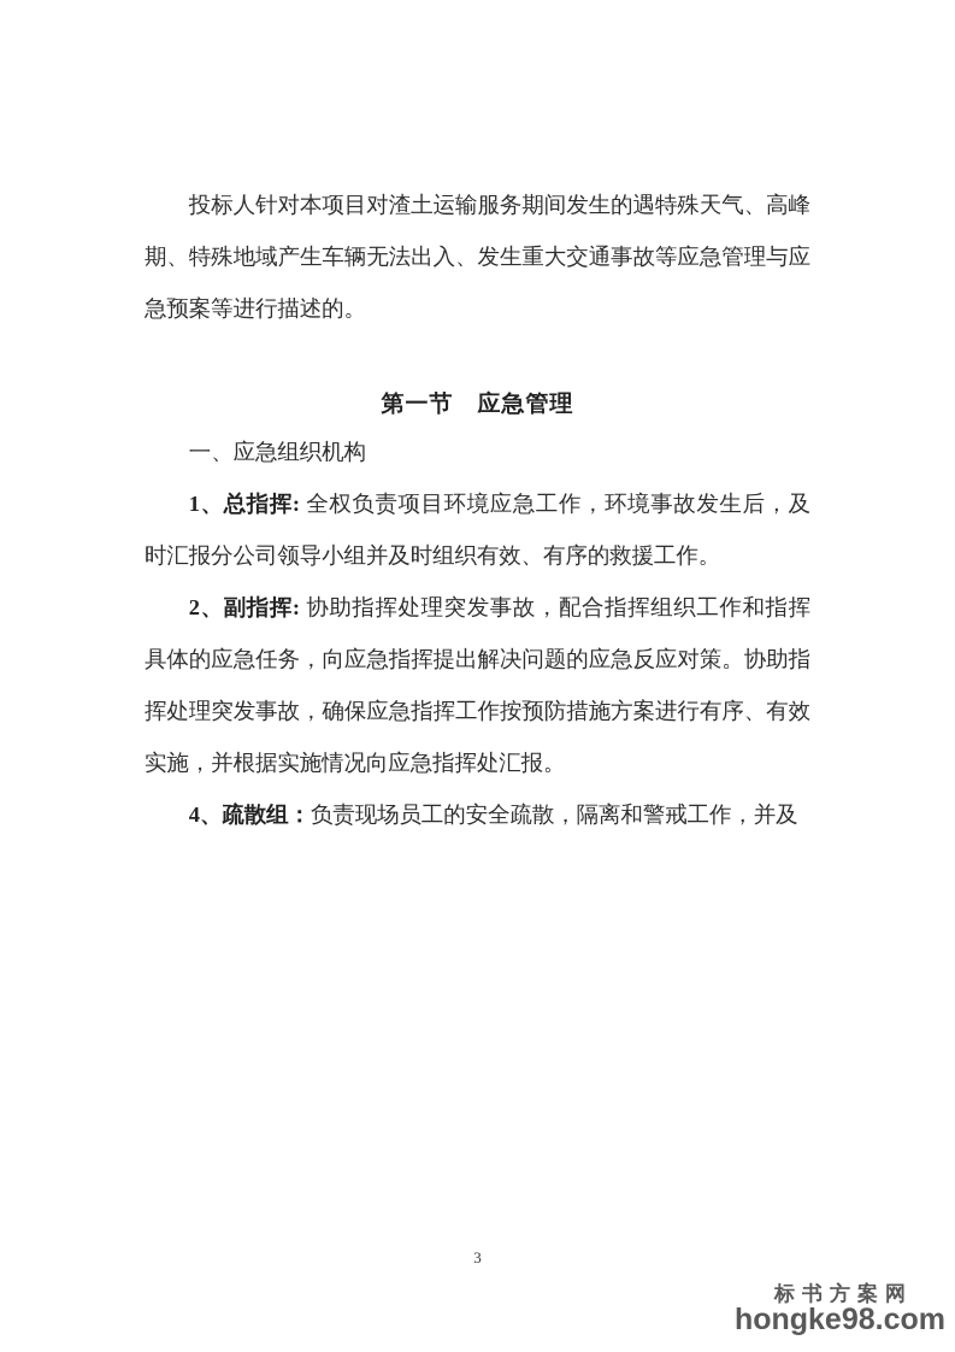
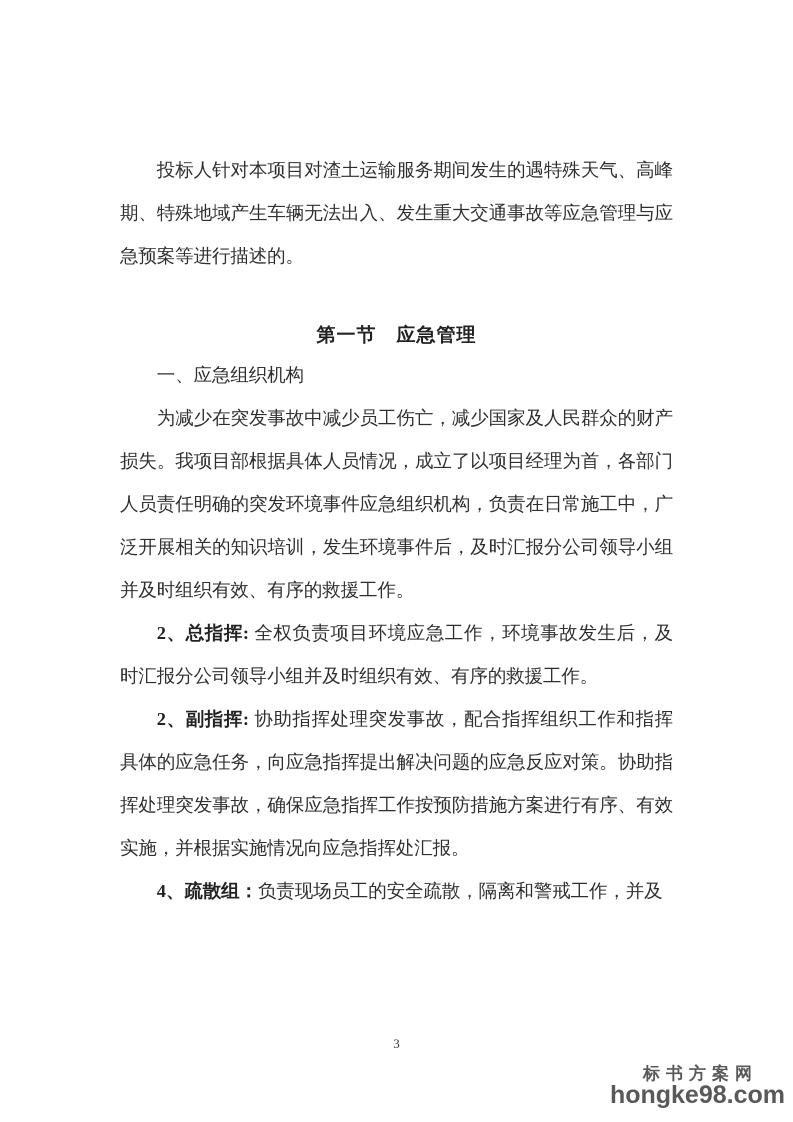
  投标人针对本项目对渣土运输服务期间发生的遇特殊天气、高峰期、特殊地域产生车辆无法出入、发生重大交通事故等应急管理与应急预案等进行描述的。
  第一节 应急管理
  一、应急组织机构
+ 为减少在突发事故中减少员工伤亡，减少国家及人民群众的财产损失。我项目部根据具体人员情况，成立了以项目经理为首，各部门人员责任明确的突发环境事件应急组织机构，负责在日常施工中，广泛开展相关的知识培训，发生环境事件后，及时汇报分公司领导小组并及时组织有效、有序的救援工作。
- 1、总指挥: 全权负责项目环境应急工作，环境事故发生后，及时汇报分公司领导小组并及时组织有效、有序的救援工作。
+ 2、总指挥: 全权负责项目环境应急工作，环境事故发生后，及时汇报分公司领导小组并及时组织有效、有序的救援工作。
  2、副指挥: 协助指挥处理突发事故，配合指挥组织工作和指挥具体的应急任务，向应急指挥提出解决问题的应急反应对策。协助指挥处理突发事故，确保应急指挥工作按预防措施方案进行有序、有效实施，并根据实施情况向应急指挥处汇报。
  4、疏散组：负责现场员工的安全疏散，隔离和警戒工作，并及
  3
  标书方案网
  hongke98.com
